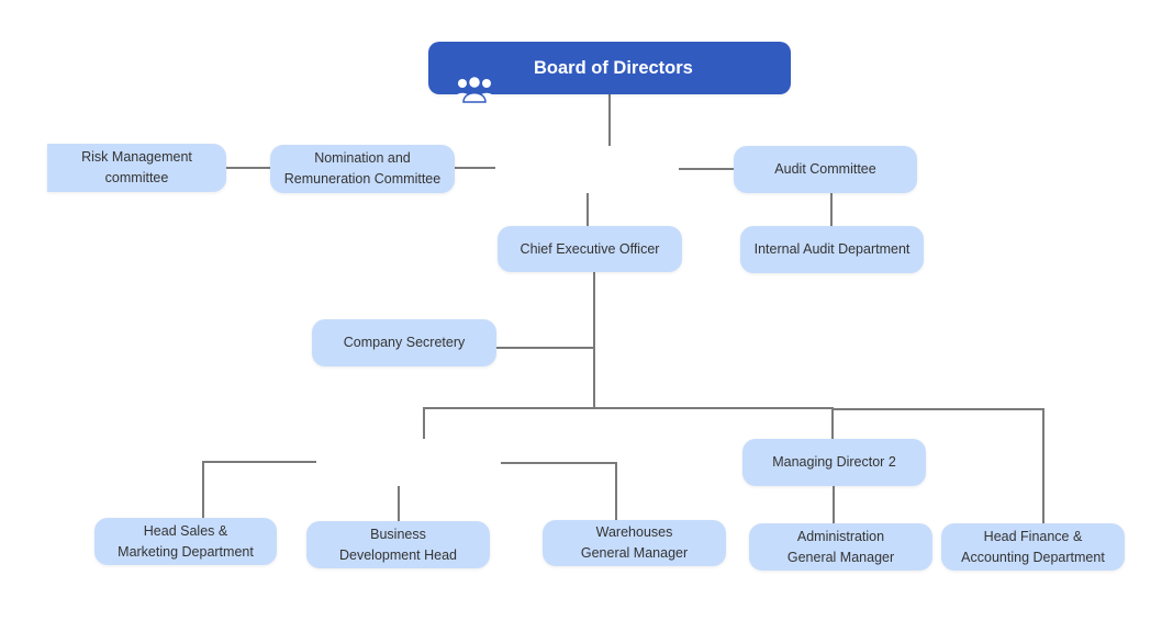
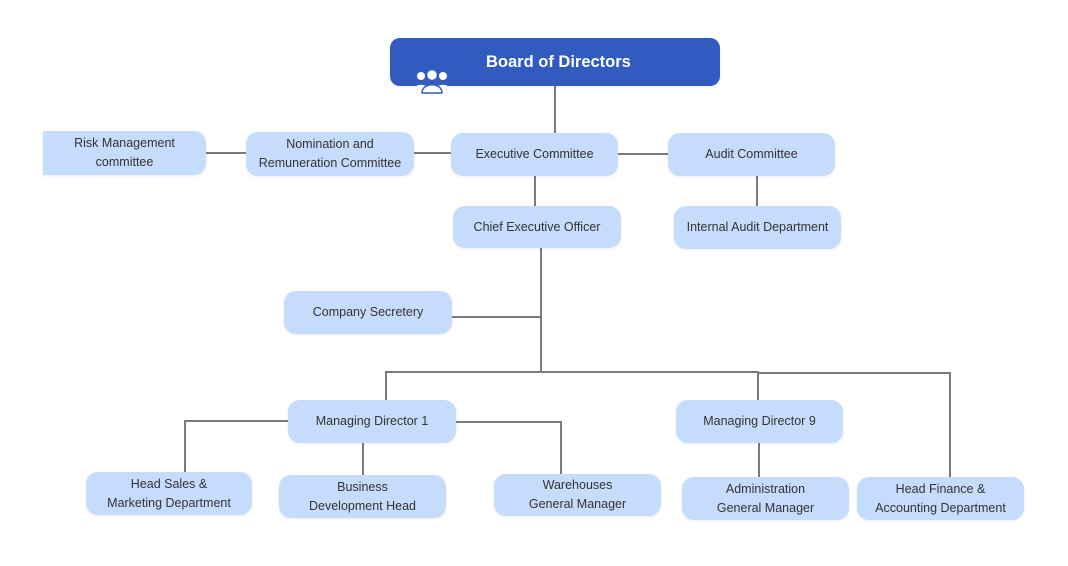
  Board of Directors
  Risk Management
  committee
  Nomination and
  Remuneration Committee
+ Executive Committee
  Audit Committee
  Chief Executive Officer
  Internal Audit Department
  Company Secretery
+ Managing Director 1
- Managing Director 2
+ Managing Director 9
  Head Sales &
  Marketing Department
  Business
  Development Head
  Warehouses
  General Manager
  Administration
  General Manager
  Head Finance &
  Accounting Department
